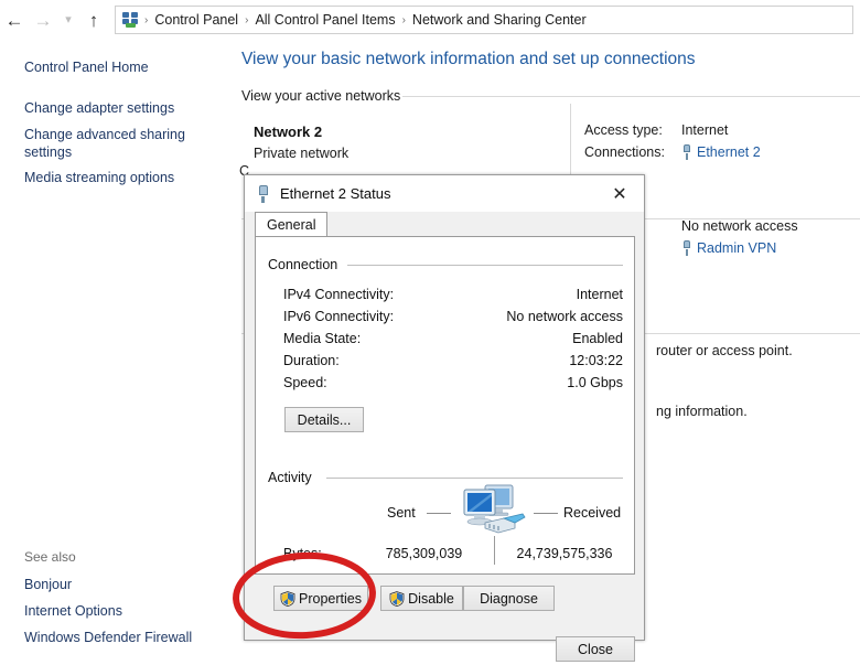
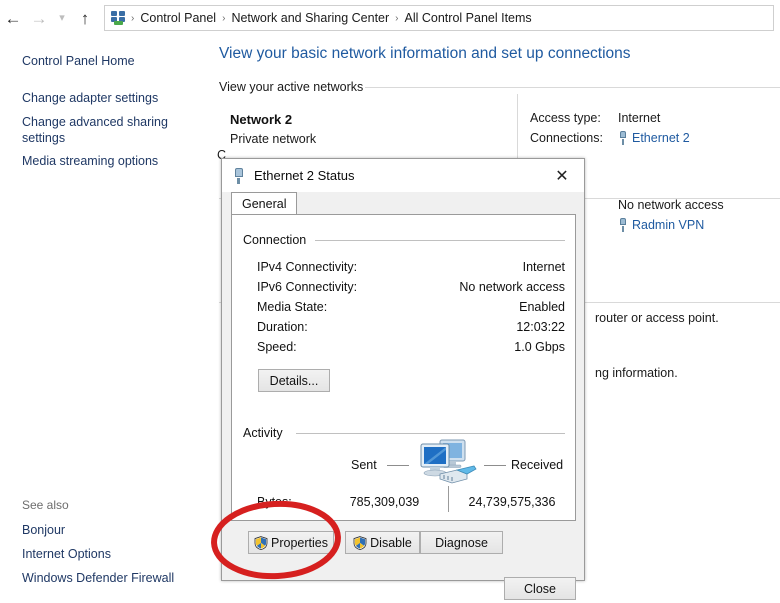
  ←
  →
  ▾
  ↑
  ›
  Control Panel
  ›
- All Control Panel Items
+ Network and Sharing Center
  ›
- Network and Sharing Center
+ All Control Panel Items
  Control Panel Home
  Change adapter settings
  Change advanced sharing settings
  Media streaming options
  See also
  Bonjour
  Internet Options
  Windows Defender Firewall
  View your basic network information and set up connections
  View your active networks
  Network 2
  Private network
  Access type:
  Internet
  Connections:
  Ethernet 2
  No network access
  Radmin VPN
  C
  router or access point.
  ng information.
  Ethernet 2 Status
  ✕
  General
  Connection
  IPv4 Connectivity:
  Internet
  IPv6 Connectivity:
  No network access
  Media State:
  Enabled
  Duration:
  12:03:22
  Speed:
  1.0 Gbps
  Details...
  Activity
  Sent
  Received
  785,309,039
  24,739,575,336
  Properties
  Disable
  Diagnose
  Close
